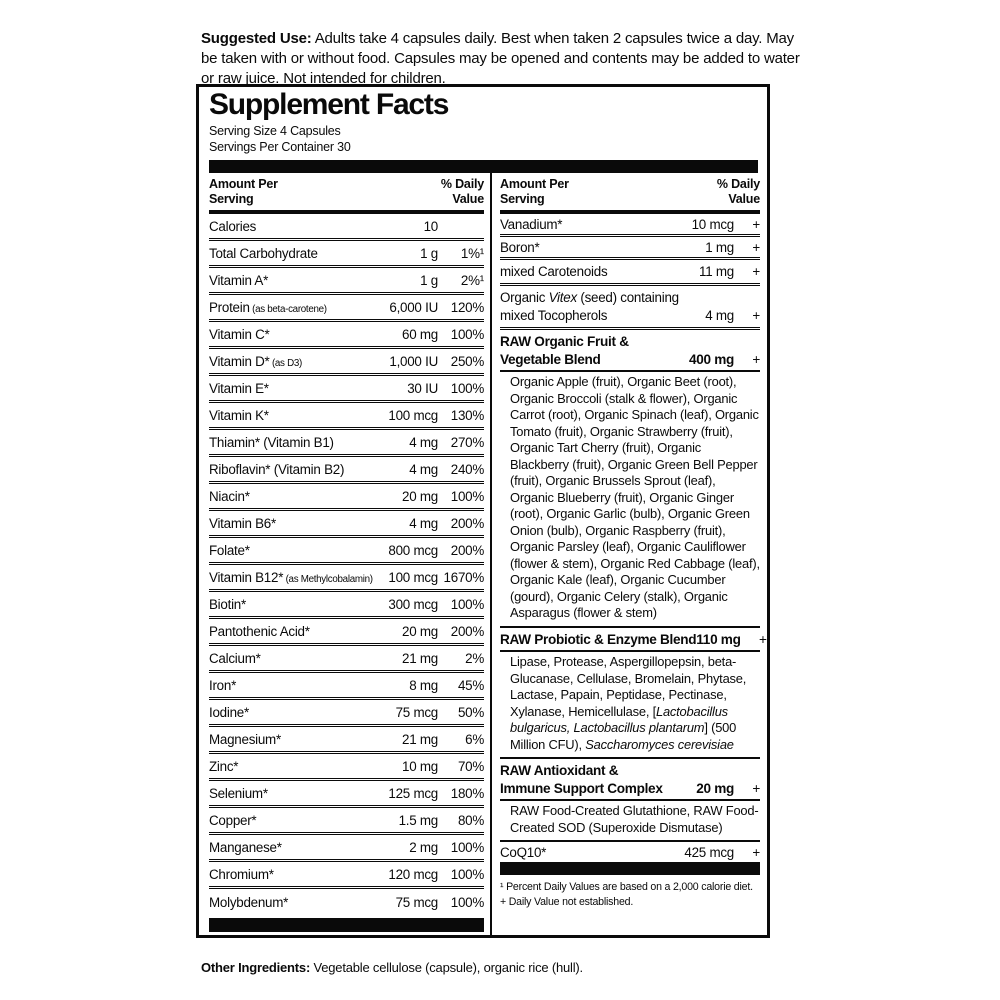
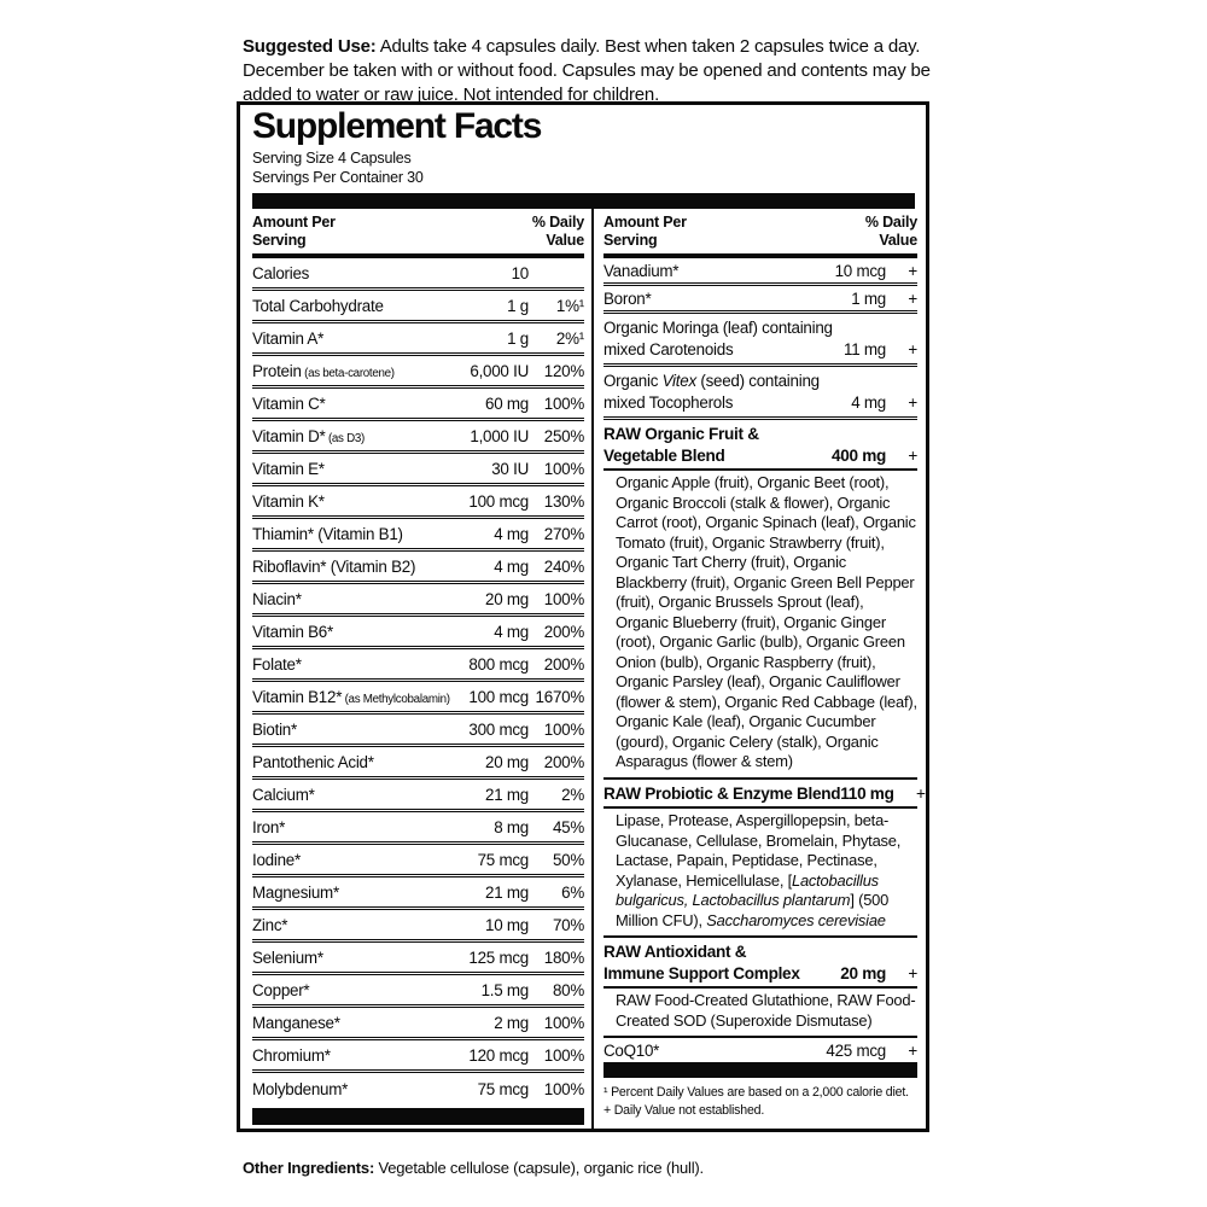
- Suggested Use: Adults take 4 capsules daily. Best when taken 2 capsules twice a day. May be taken with or without food. Capsules may be opened and contents may be added to water or raw juice. Not intended for children.
+ Suggested Use: Adults take 4 capsules daily. Best when taken 2 capsules twice a day. December be taken with or without food. Capsules may be opened and contents may be added to water or raw juice. Not intended for children.
  Supplement Facts
  Serving Size 4 Capsules
  Servings Per Container 30
  Amount Per
  Serving
  % Daily
  Value
  Calories
  10
  Total Carbohydrate
  1 g
  1%¹
  Vitamin A*
  1 g
  2%¹
  Protein (as beta-carotene)
  6,000 IU
  120%
  Vitamin C*
  60 mg
  100%
  Vitamin D* (as D3)
  1,000 IU
  250%
  Vitamin E*
  30 IU
  100%
  Vitamin K*
  100 mcg
  130%
  Thiamin* (Vitamin B1)
  4 mg
  270%
  Riboflavin* (Vitamin B2)
  4 mg
  240%
  Niacin*
  20 mg
  100%
  Vitamin B6*
  4 mg
  200%
  Folate*
  800 mcg
  200%
  Vitamin B12* (as Methylcobalamin)
  100 mcg
  1670%
  Biotin*
  300 mcg
  100%
  Pantothenic Acid*
  20 mg
  200%
  Calcium*
  21 mg
  2%
  Iron*
  8 mg
  45%
  Iodine*
  75 mcg
  50%
  Magnesium*
  21 mg
  6%
  Zinc*
  10 mg
  70%
  Selenium*
  125 mcg
  180%
  Copper*
  1.5 mg
  80%
  Manganese*
  2 mg
  100%
  Chromium*
  120 mcg
  100%
  Molybdenum*
  75 mcg
  100%
  Amount Per
  Serving
  % Daily
  Value
  Vanadium*
  10 mcg
  +
  Boron*
  1 mg
  +
+ Organic Moringa (leaf) containing
  mixed Carotenoids
  11 mg
  +
  Organic Vitex (seed) containing
  mixed Tocopherols
  4 mg
  +
  RAW Organic Fruit &
  Vegetable Blend
  400 mg
  +
  Organic Apple (fruit), Organic Beet (root), Organic Broccoli (stalk & flower), Organic Carrot (root), Organic Spinach (leaf), Organic Tomato (fruit), Organic Strawberry (fruit), Organic Tart Cherry (fruit), Organic Blackberry (fruit), Organic Green Bell Pepper (fruit), Organic Brussels Sprout (leaf), Organic Blueberry (fruit), Organic Ginger (root), Organic Garlic (bulb), Organic Green Onion (bulb), Organic Raspberry (fruit), Organic Parsley (leaf), Organic Cauliflower (flower & stem), Organic Red Cabbage (leaf), Organic Kale (leaf), Organic Cucumber (gourd), Organic Celery (stalk), Organic Asparagus (flower & stem)
  RAW Probiotic & Enzyme Blend
  110 mg
  +
  Lipase, Protease, Aspergillopepsin, beta-Glucanase, Cellulase, Bromelain, Phytase, Lactase, Papain, Peptidase, Pectinase, Xylanase, Hemicellulase, [Lactobacillus bulgaricus, Lactobacillus plantarum] (500 Million CFU), Saccharomyces cerevisiae
  RAW Antioxidant &
  Immune Support Complex
  20 mg
  +
  RAW Food-Created Glutathione, RAW Food-Created SOD (Superoxide Dismutase)
  CoQ10*
  425 mcg
  +
  ¹ Percent Daily Values are based on a 2,000 calorie diet.
  + Daily Value not established.
  Other Ingredients: Vegetable cellulose (capsule), organic rice (hull).
